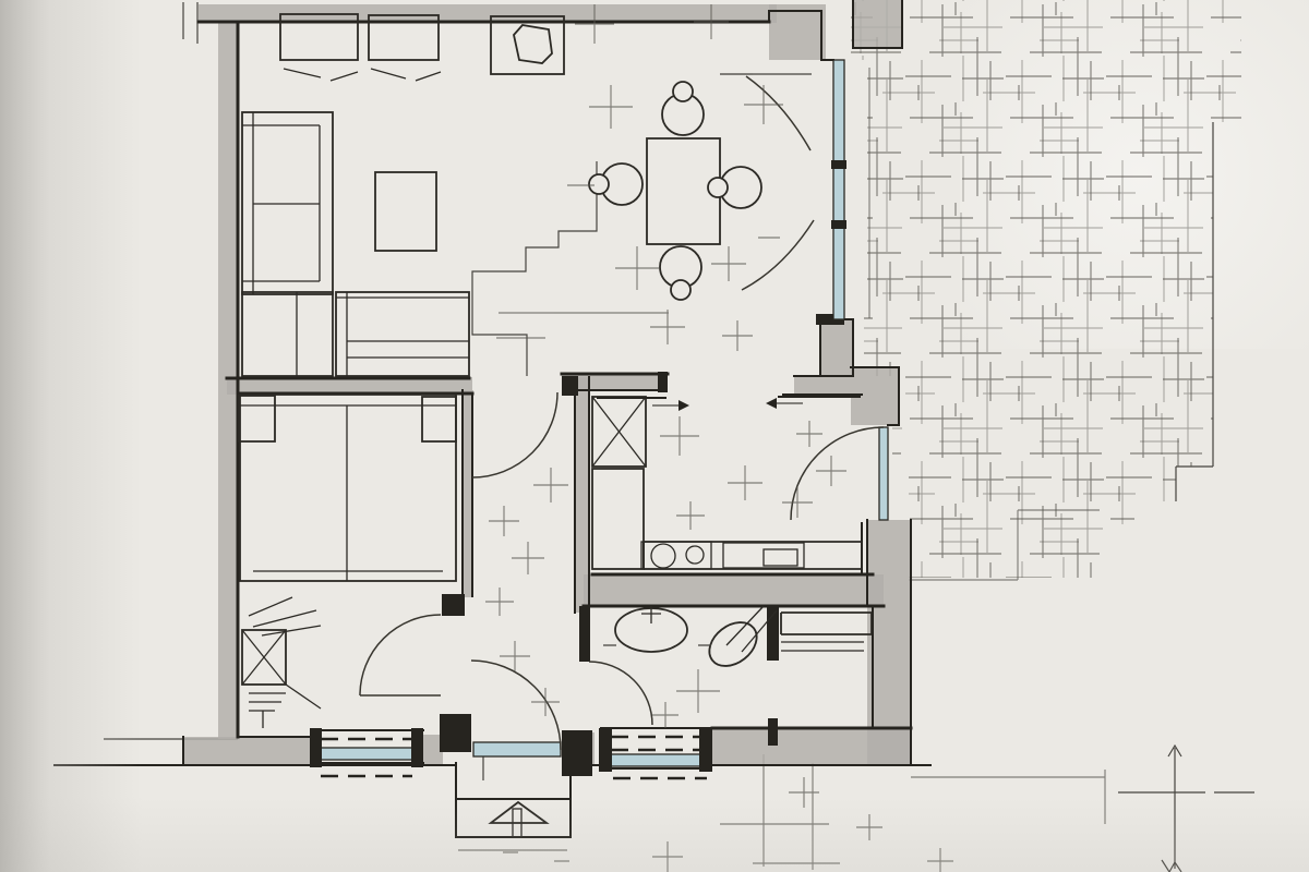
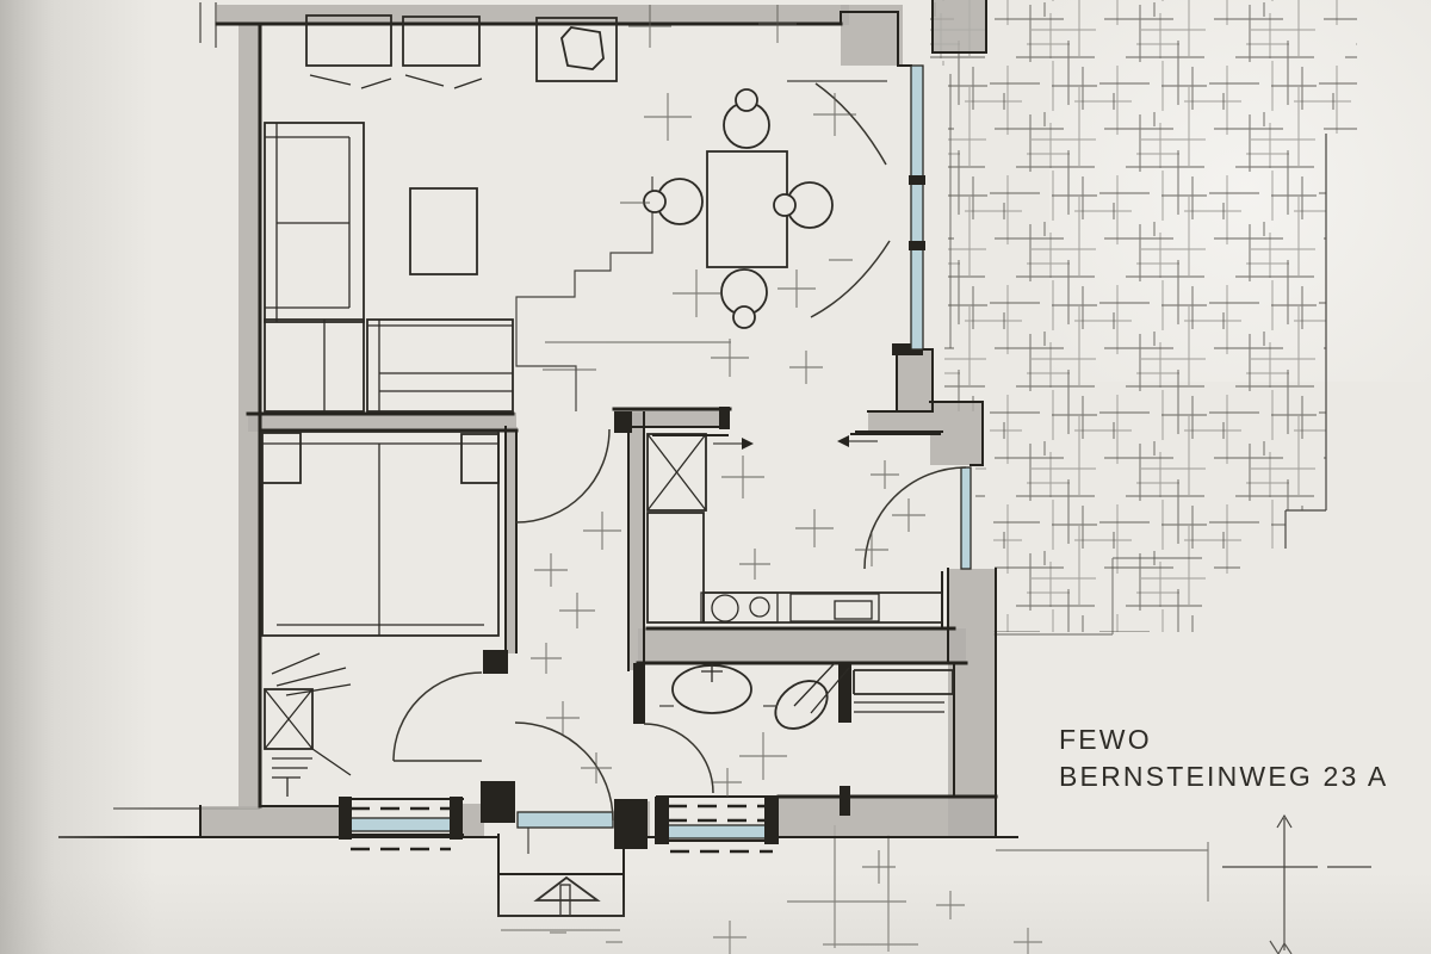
+ FEWO
+ BERNSTEINWEG 23 A
